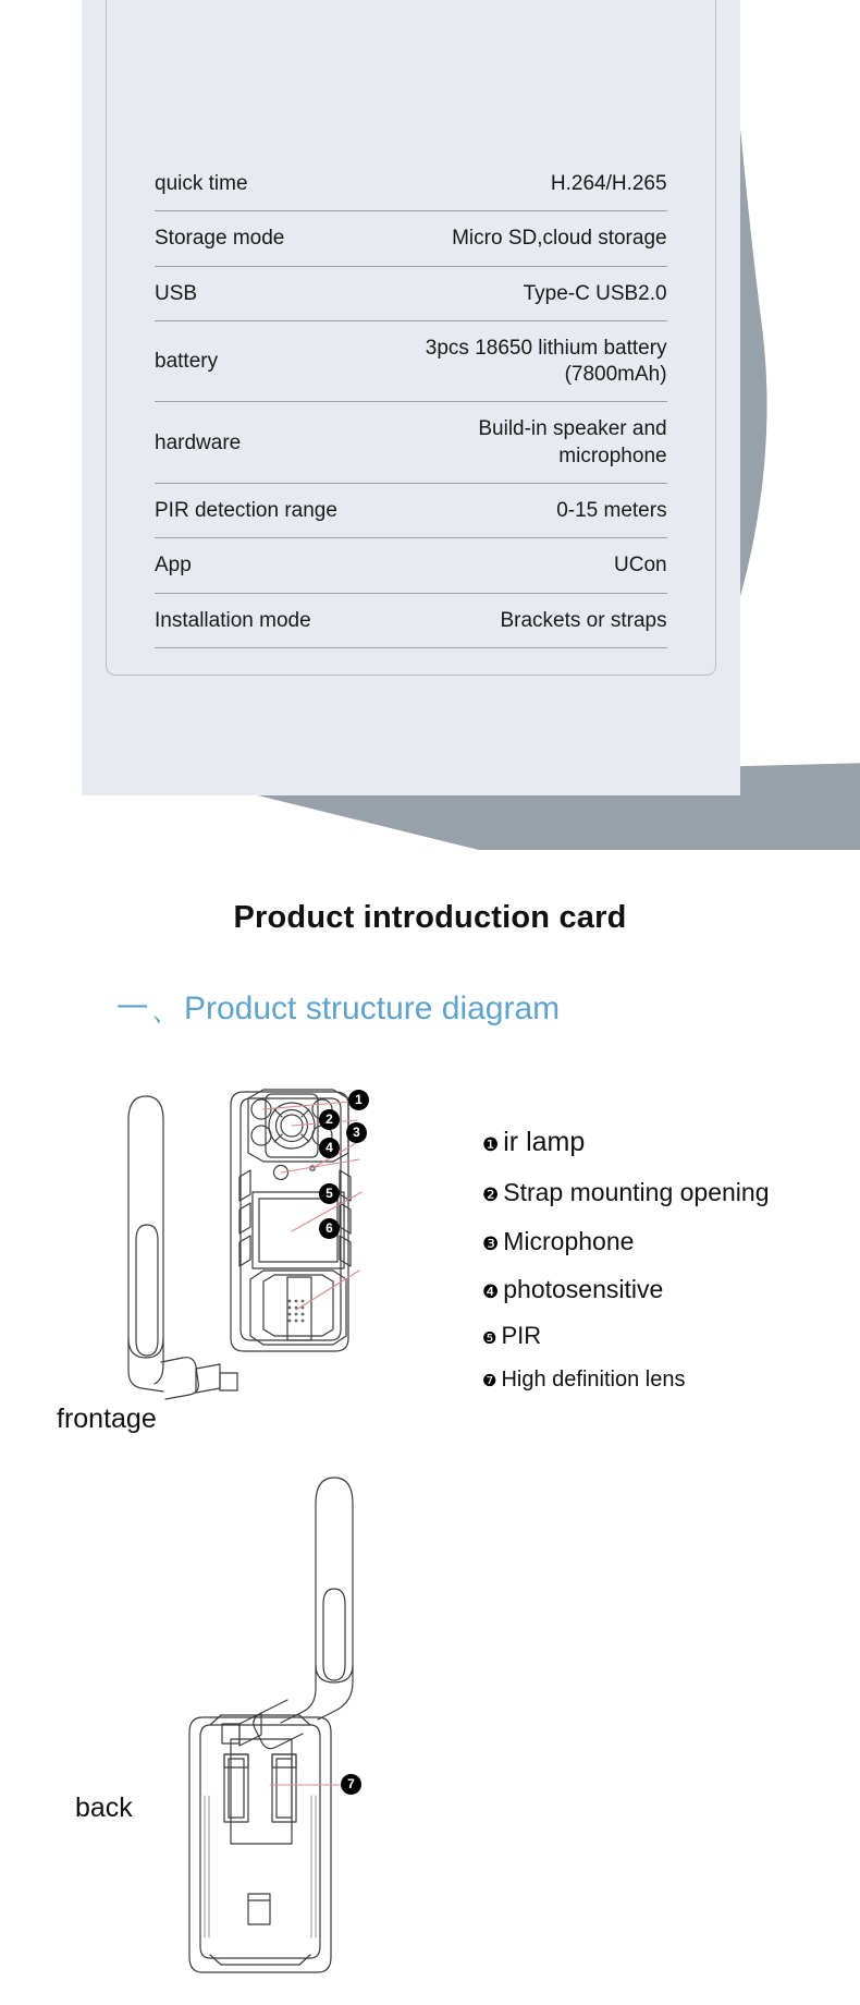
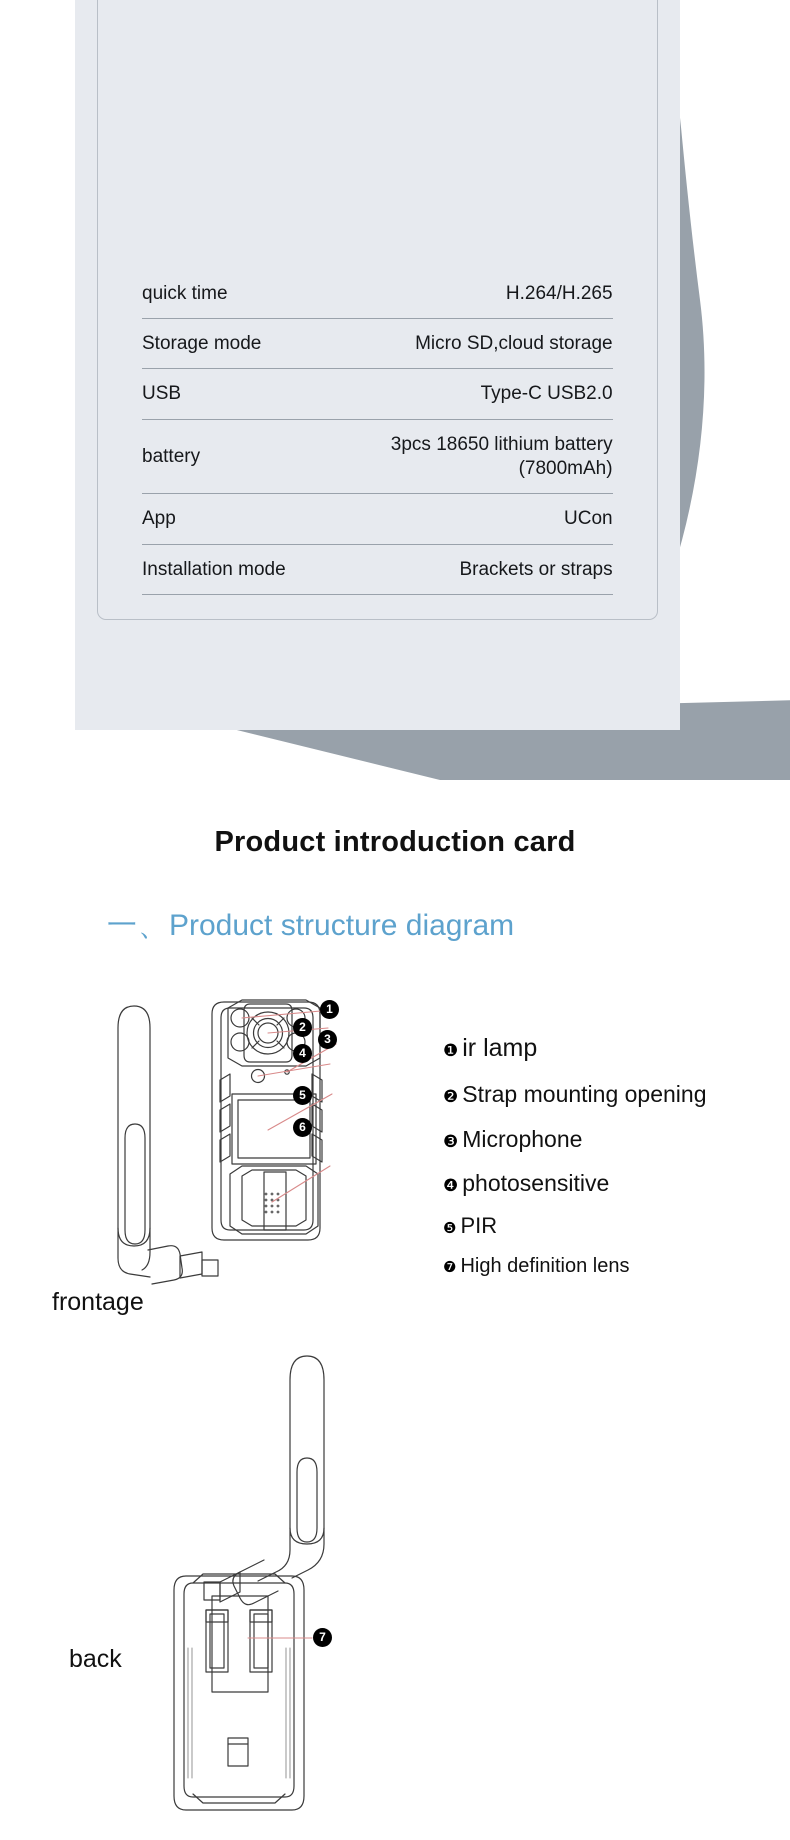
  quick time	H.264/H.265
  Storage mode	Micro SD,cloud storage
  USB	Type-C USB2.0
  battery	3pcs 18650 lithium battery (7800mAh)
- hardware	Build-in speaker and microphone
- PIR detection range	0-15 meters
  App	UCon
  Installation mode	Brackets or straps
  Product introduction card
  一、Product structure diagram
  1
  2
  3
  4
  5
  6
  7
  frontage
  back
  ❶
  ir lamp
  ❷
  Strap mounting opening
  ❸
  Microphone
  ❹
  photosensitive
  ❺
  PIR
  ❼
  High definition lens
